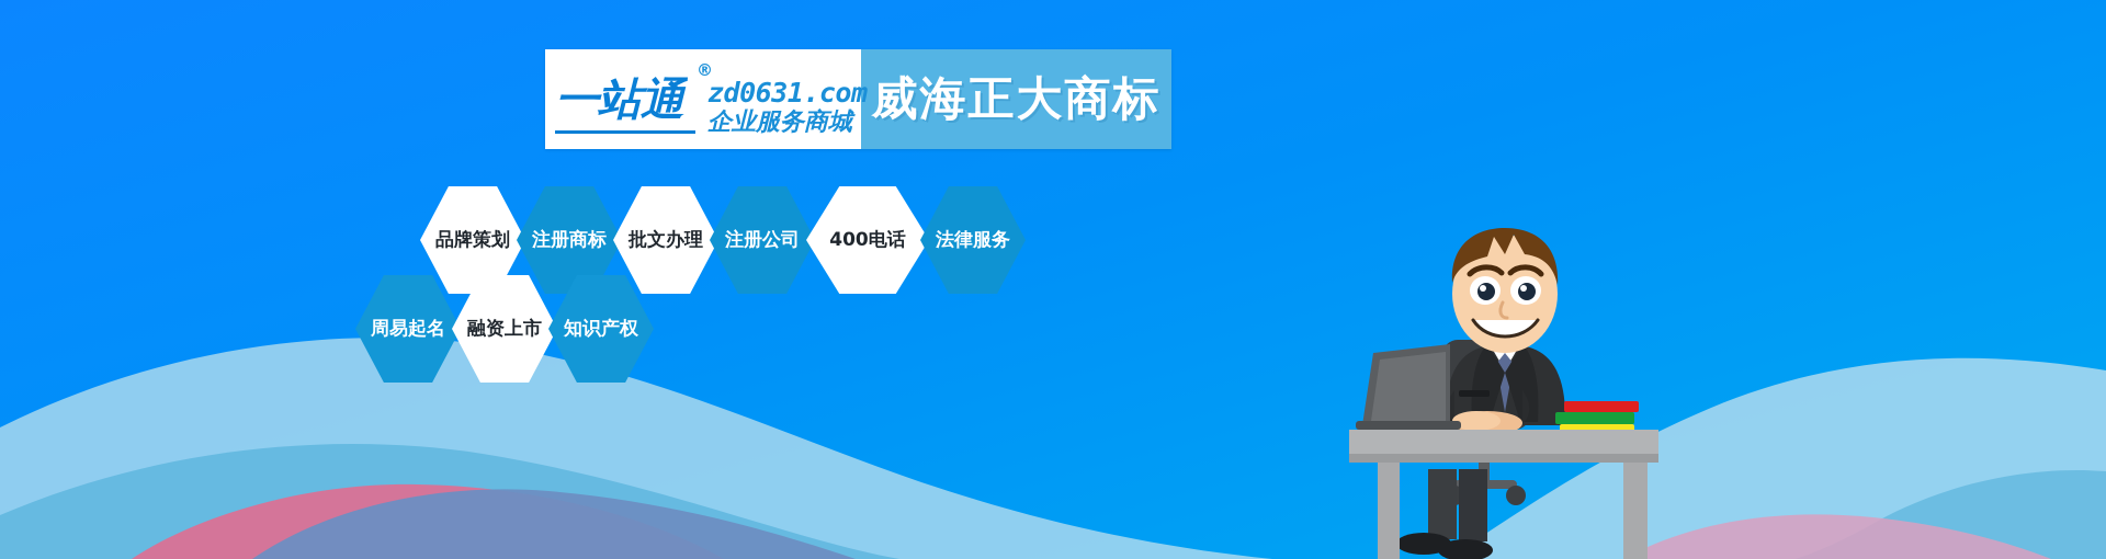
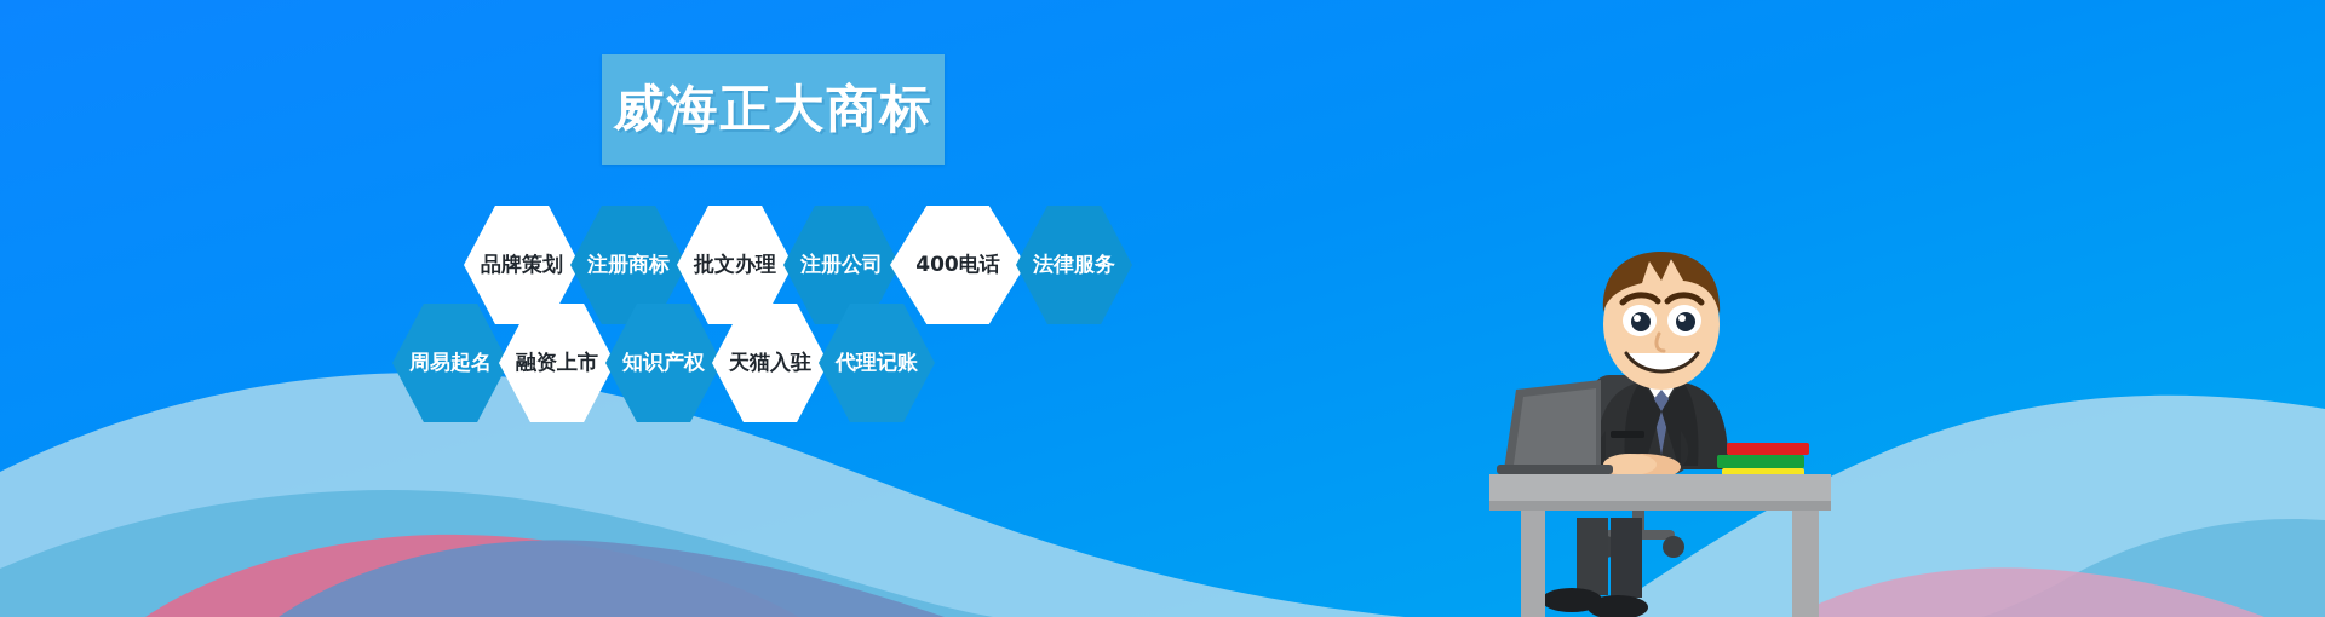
- 一站通
- ®
- zd0631.com
- 企业服务商城
  威海正大商标
  品牌策划
  注册商标
  批文办理
  注册公司
  400电话
  法律服务
  周易起名
  融资上市
  知识产权
+ 天猫入驻
+ 代理记账
